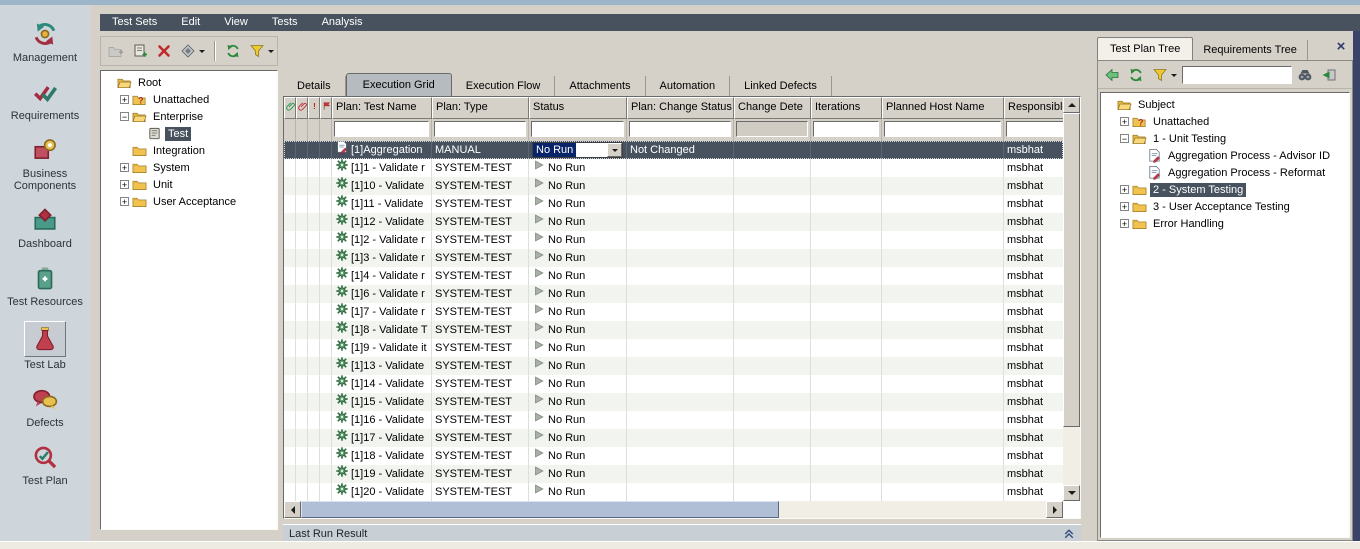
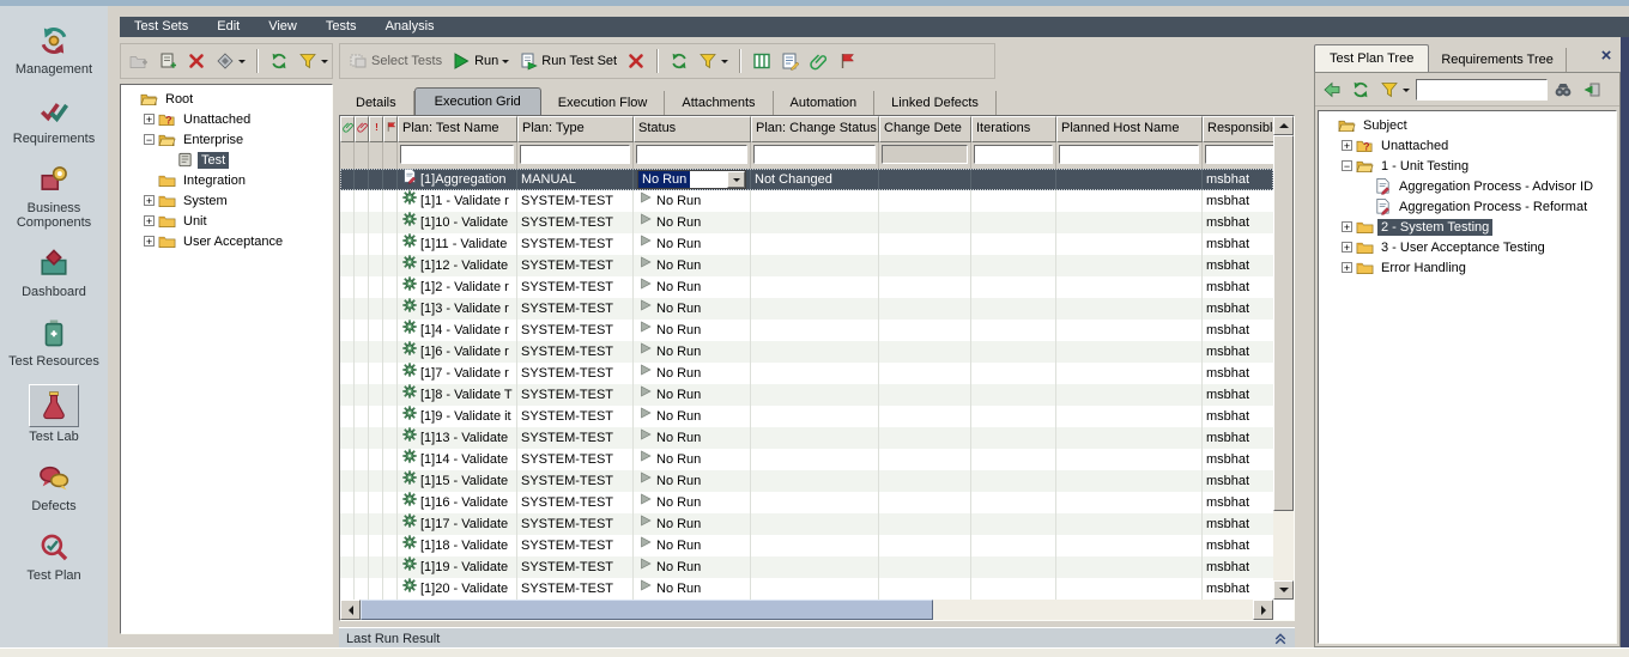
  Management
  Requirements
  Business Components
  Dashboard
  Test Resources
  Test Lab
  Defects
  Test Plan
  Test Sets
  Edit
  View
  Tests
  Analysis
+ Select Tests
+ Run
+ Run Test Set
  Root
  +
  ?
  Unattached
  −
  Enterprise
  Test
  Integration
  +
  System
  +
  Unit
  +
  User Acceptance
  Details
  Execution Grid
  Execution Flow
  Attachments
  Automation
  Linked Defects
  !
  Plan: Test Name
  Plan: Type
  Status
  Plan: Change Status
  Change Dete
  Iterations
  Planned Host Name
  Responsibl
  [1]Aggregation
  MANUAL
  No Run
  Not Changed
  msbhat
  [1]1 - Validate r
  SYSTEM-TEST
  No Run
  msbhat
  [1]10 - Validate
  SYSTEM-TEST
  No Run
  msbhat
  [1]11 - Validate
  SYSTEM-TEST
  No Run
  msbhat
  [1]12 - Validate
  SYSTEM-TEST
  No Run
  msbhat
  [1]2 - Validate r
  SYSTEM-TEST
  No Run
  msbhat
  [1]3 - Validate r
  SYSTEM-TEST
  No Run
  msbhat
  [1]4 - Validate r
  SYSTEM-TEST
  No Run
  msbhat
  [1]6 - Validate r
  SYSTEM-TEST
  No Run
  msbhat
  [1]7 - Validate r
  SYSTEM-TEST
  No Run
  msbhat
  [1]8 - Validate T
  SYSTEM-TEST
  No Run
  msbhat
  [1]9 - Validate it
  SYSTEM-TEST
  No Run
  msbhat
  [1]13 - Validate
  SYSTEM-TEST
  No Run
  msbhat
  [1]14 - Validate
  SYSTEM-TEST
  No Run
  msbhat
  [1]15 - Validate
  SYSTEM-TEST
  No Run
  msbhat
  [1]16 - Validate
  SYSTEM-TEST
  No Run
  msbhat
  [1]17 - Validate
  SYSTEM-TEST
  No Run
  msbhat
  [1]18 - Validate
  SYSTEM-TEST
  No Run
  msbhat
  [1]19 - Validate
  SYSTEM-TEST
  No Run
  msbhat
  [1]20 - Validate
  SYSTEM-TEST
  No Run
  msbhat
  Last Run Result
  Test Plan Tree
  Requirements Tree
  Subject
  +
  ?
  Unattached
  −
  1 - Unit Testing
  Aggregation Process - Advisor ID
  Aggregation Process - Reformat
  +
  2 - System Testing
  +
  3 - User Acceptance Testing
  +
  Error Handling
